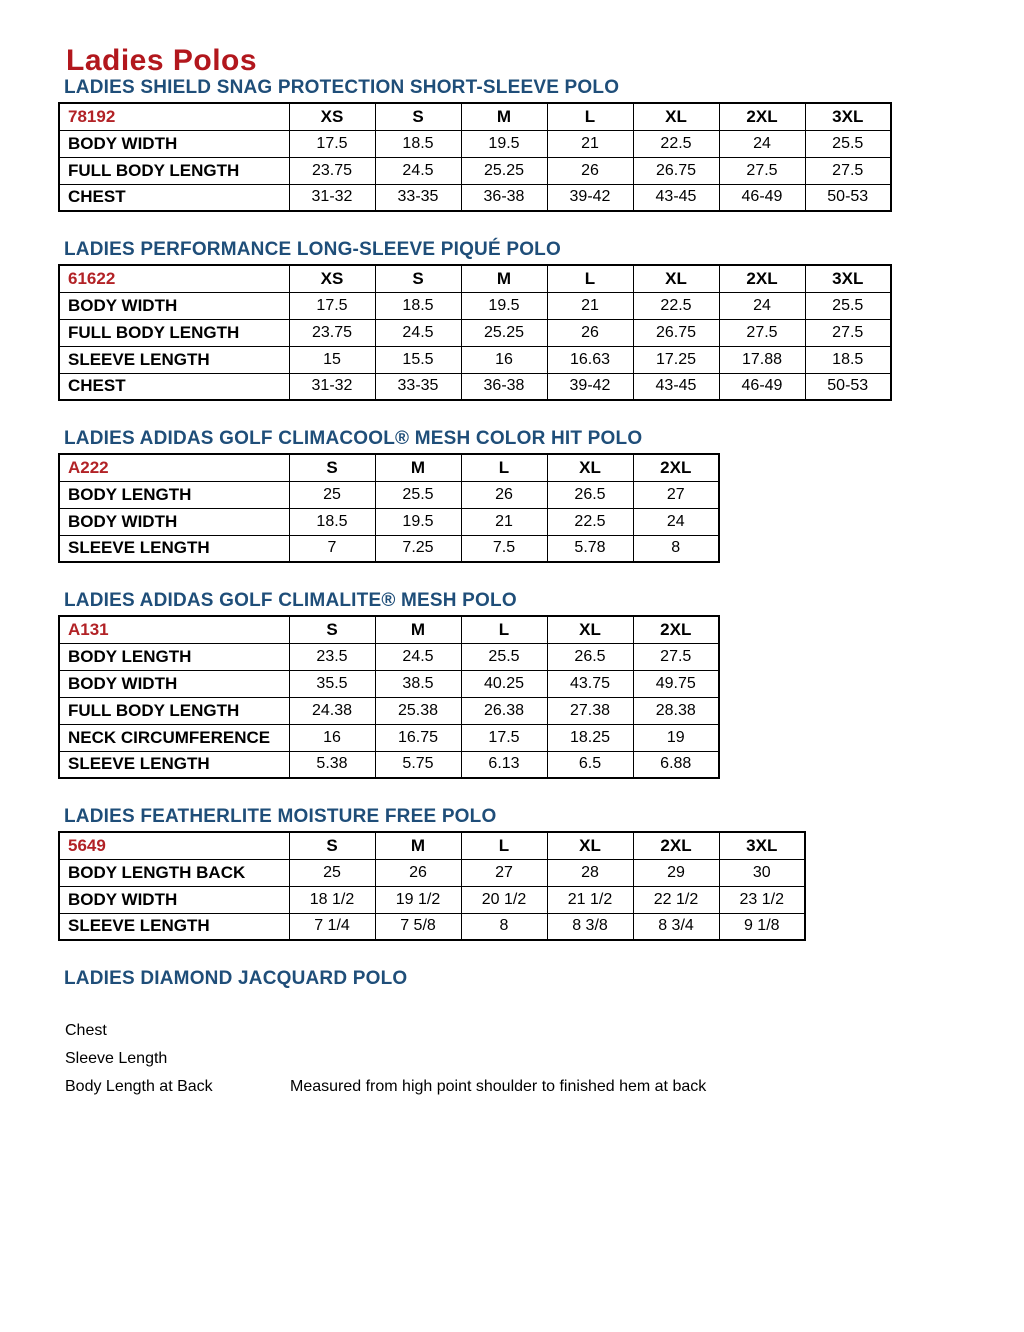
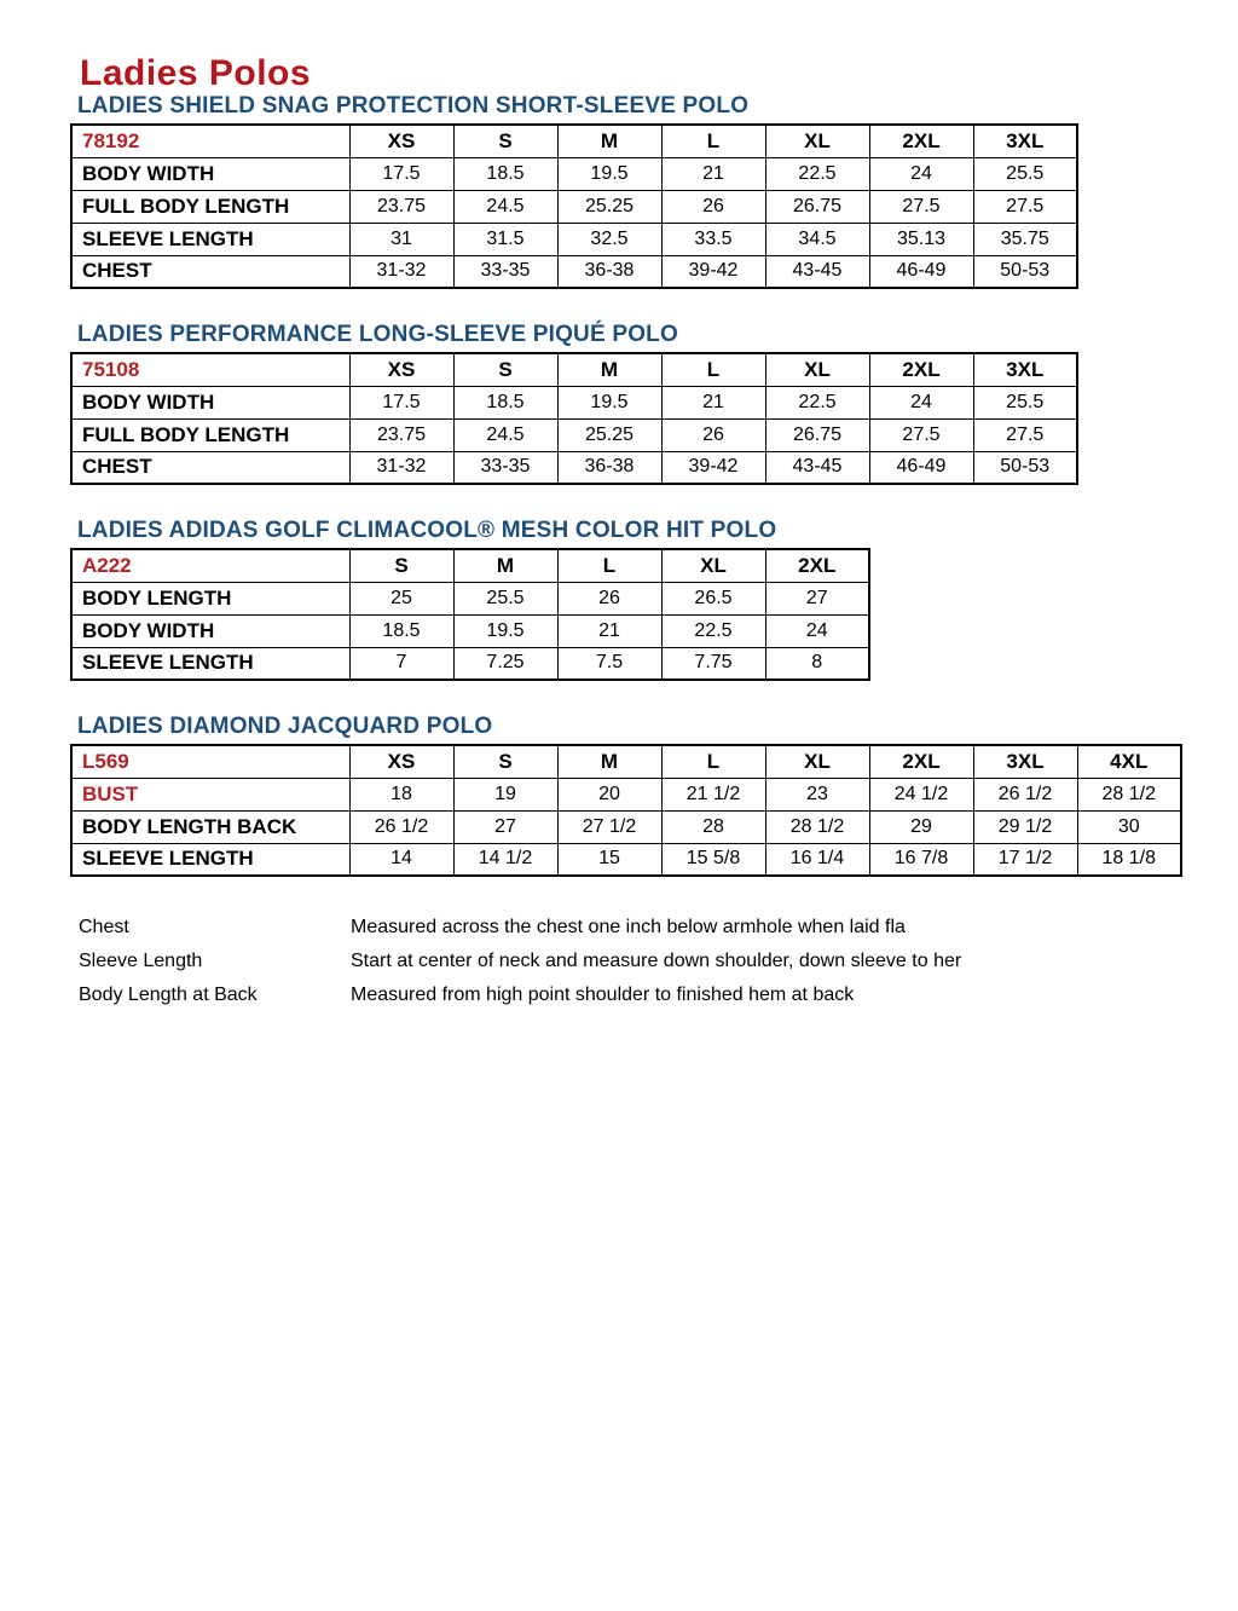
  Ladies Polos
  LADIES SHIELD SNAG PROTECTION SHORT-SLEEVE POLO
  78192	XS	S	M	L	XL	2XL	3XL
  BODY WIDTH	17.5	18.5	19.5	21	22.5	24	25.5
  FULL BODY LENGTH	23.75	24.5	25.25	26	26.75	27.5	27.5
+ SLEEVE LENGTH	31	31.5	32.5	33.5	34.5	35.13	35.75
  CHEST	31-32	33-35	36-38	39-42	43-45	46-49	50-53
  LADIES PERFORMANCE LONG-SLEEVE PIQUÉ POLO
- 61622	XS	S	M	L	XL	2XL	3XL
+ 75108	XS	S	M	L	XL	2XL	3XL
  BODY WIDTH	17.5	18.5	19.5	21	22.5	24	25.5
  FULL BODY LENGTH	23.75	24.5	25.25	26	26.75	27.5	27.5
- SLEEVE LENGTH	15	15.5	16	16.63	17.25	17.88	18.5
  CHEST	31-32	33-35	36-38	39-42	43-45	46-49	50-53
  LADIES ADIDAS GOLF CLIMACOOL® MESH COLOR HIT POLO
  A222	S	M	L	XL	2XL
  BODY LENGTH	25	25.5	26	26.5	27
  BODY WIDTH	18.5	19.5	21	22.5	24
- SLEEVE LENGTH	7	7.25	7.5	5.78	8
+ SLEEVE LENGTH	7	7.25	7.5	7.75	8
- LADIES ADIDAS GOLF CLIMALITE® MESH POLO
- A131	S	M	L	XL	2XL
- BODY LENGTH	23.5	24.5	25.5	26.5	27.5
- BODY WIDTH	35.5	38.5	40.25	43.75	49.75
- FULL BODY LENGTH	24.38	25.38	26.38	27.38	28.38
- NECK CIRCUMFERENCE	16	16.75	17.5	18.25	19
- SLEEVE LENGTH	5.38	5.75	6.13	6.5	6.88
- LADIES FEATHERLITE MOISTURE FREE POLO
- 5649	S	M	L	XL	2XL	3XL
- BODY LENGTH BACK	25	26	27	28	29	30
- BODY WIDTH	18 1/2	19 1/2	20 1/2	21 1/2	22 1/2	23 1/2
- SLEEVE LENGTH	7 1/4	7 5/8	8	8 3/8	8 3/4	9 1/8
  LADIES DIAMOND JACQUARD POLO
+ L569	XS	S	M	L	XL	2XL	3XL	4XL
+ BUST	18	19	20	21 1/2	23	24 1/2	26 1/2	28 1/2
+ BODY LENGTH BACK	26 1/2	27	27 1/2	28	28 1/2	29	29 1/2	30
+ SLEEVE LENGTH	14	14 1/2	15	15 5/8	16 1/4	16 7/8	17 1/2	18 1/8
  Chest
+ Measured across the chest one inch below armhole when laid fla
  Sleeve Length
+ Start at center of neck and measure down shoulder, down sleeve to her
  Body Length at Back
  Measured from high point shoulder to finished hem at back
